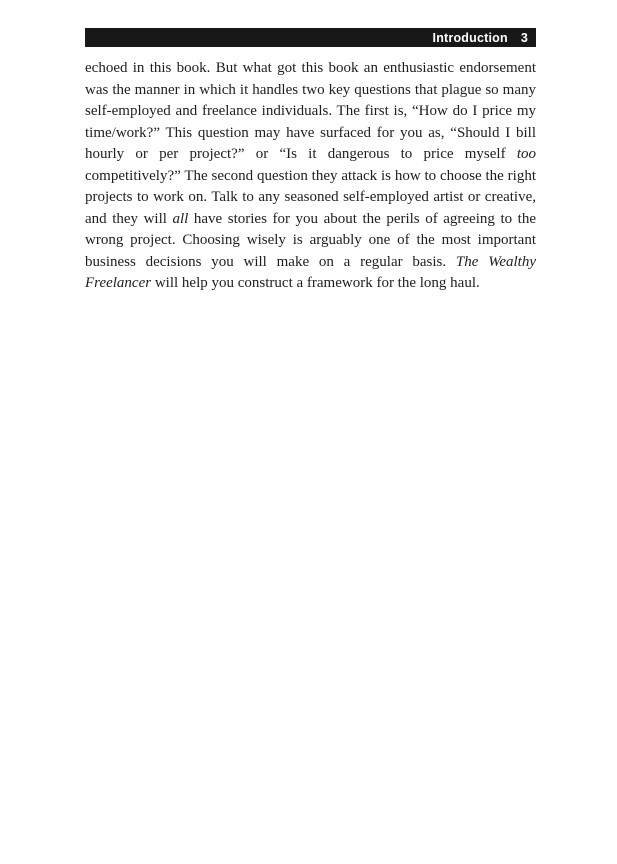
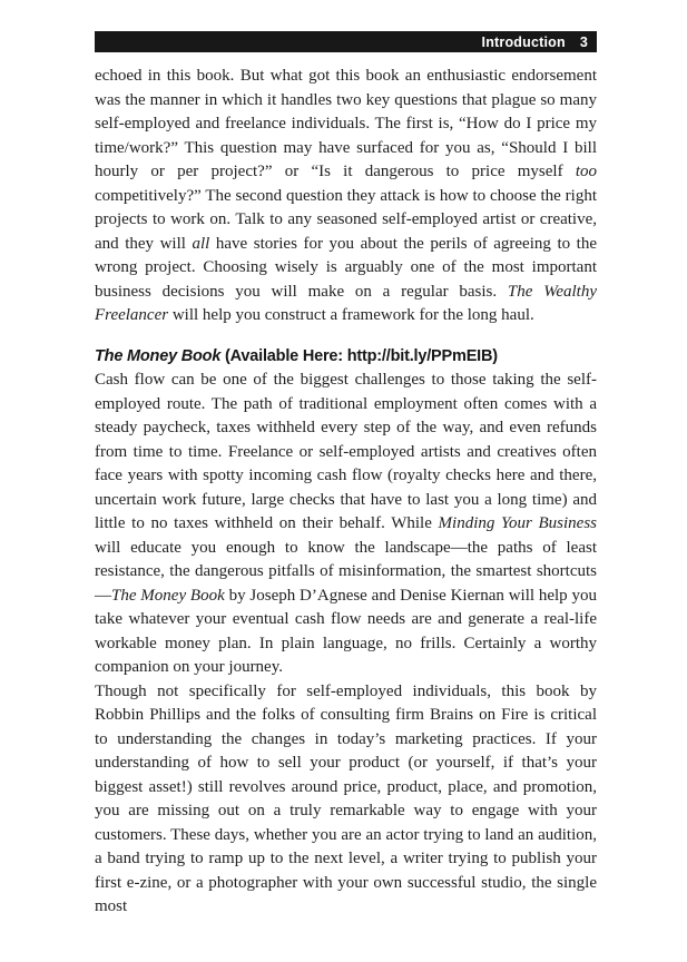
  Introduction
  3
  echoed in this book. But what got this book an enthusiastic endorsement was the manner in which it handles two key questions that plague so many self-employed and freelance individuals. The first is, “How do I price my time/work?” This question may have surfaced for you as, “Should I bill hourly or per project?” or “Is it dangerous to price myself too competitively?” The second question they attack is how to choose the right projects to work on. Talk to any seasoned self-employed artist or creative, and they will all have stories for you about the perils of agreeing to the wrong project. Choosing wisely is arguably one of the most important business decisions you will make on a regular basis. The Wealthy Freelancer will help you construct a framework for the long haul.
+ The Money Book (Available Here: http://bit.ly/PPmEIB)
+ Cash flow can be one of the biggest challenges to those taking the self-employed route. The path of traditional employment often comes with a steady paycheck, taxes withheld every step of the way, and even refunds from time to time. Freelance or self-employed artists and creatives often face years with spotty incoming cash flow (royalty checks here and there, uncertain work future, large checks that have to last you a long time) and little to no taxes withheld on their behalf. While Minding Your Business will educate you enough to know the landscape—the paths of least resistance, the dangerous pitfalls of misinformation, the smartest shortcuts—The Money Book by Joseph D’Agnese and Denise Kiernan will help you take whatever your eventual cash flow needs are and generate a real-life workable money plan. In plain language, no frills. Certainly a worthy companion on your journey.
+ Though not specifically for self-employed individuals, this book by Robbin Phillips and the folks of consulting firm Brains on Fire is critical to understanding the changes in today’s marketing practices. If your understanding of how to sell your product (or yourself, if that’s your biggest asset!) still revolves around price, product, place, and promotion, you are missing out on a truly remarkable way to engage with your customers. These days, whether you are an actor trying to land an audition, a band trying to ramp up to the next level, a writer trying to publish your first e-zine, or a photographer with your own successful studio, the single most
